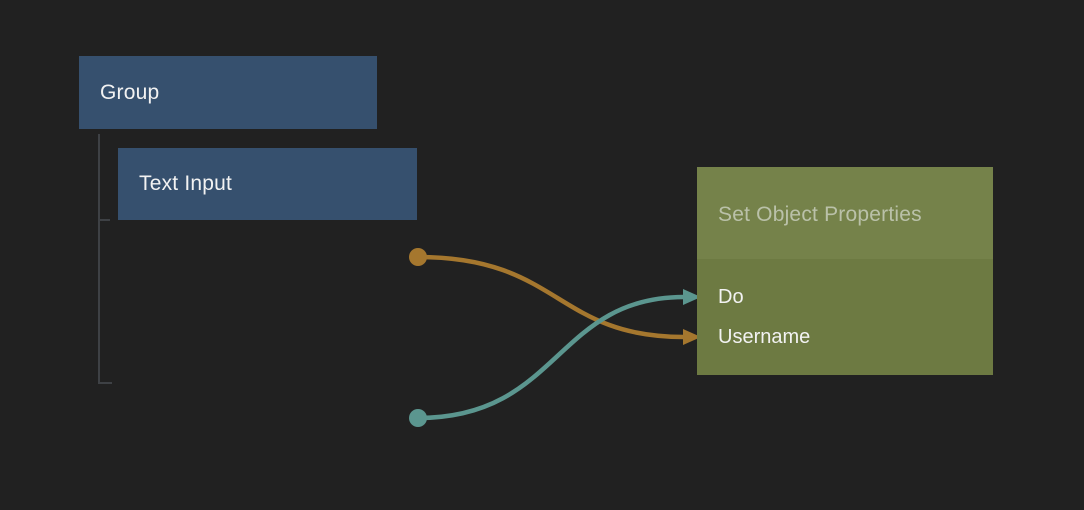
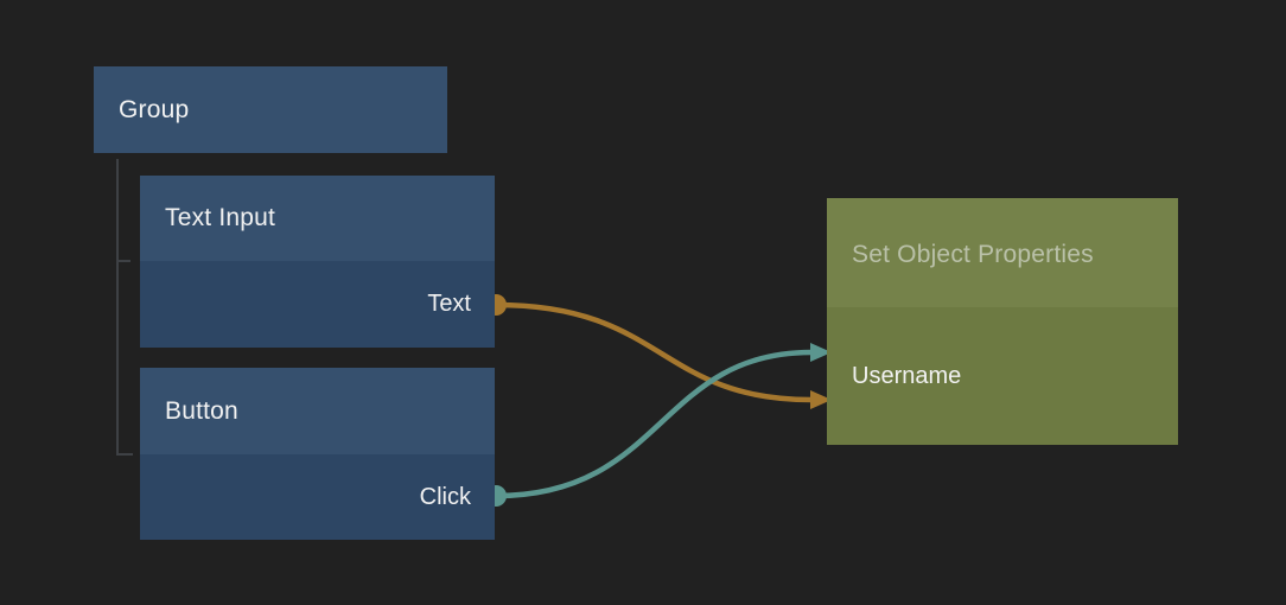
  Group
  Text Input
+ Text
+ Button
+ Click
  Set Object Properties
- Do
  Username
